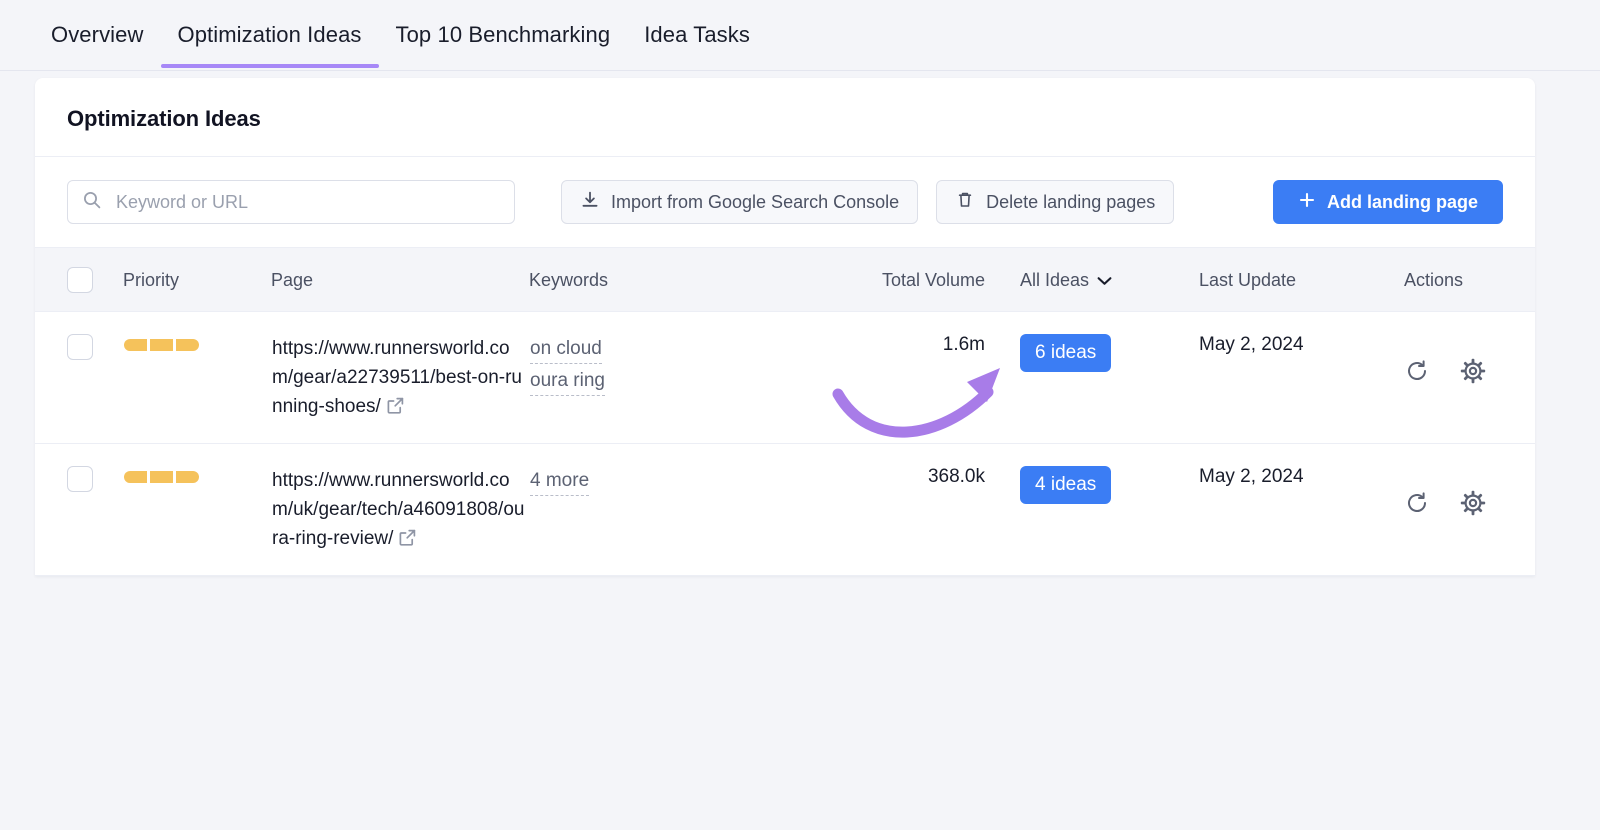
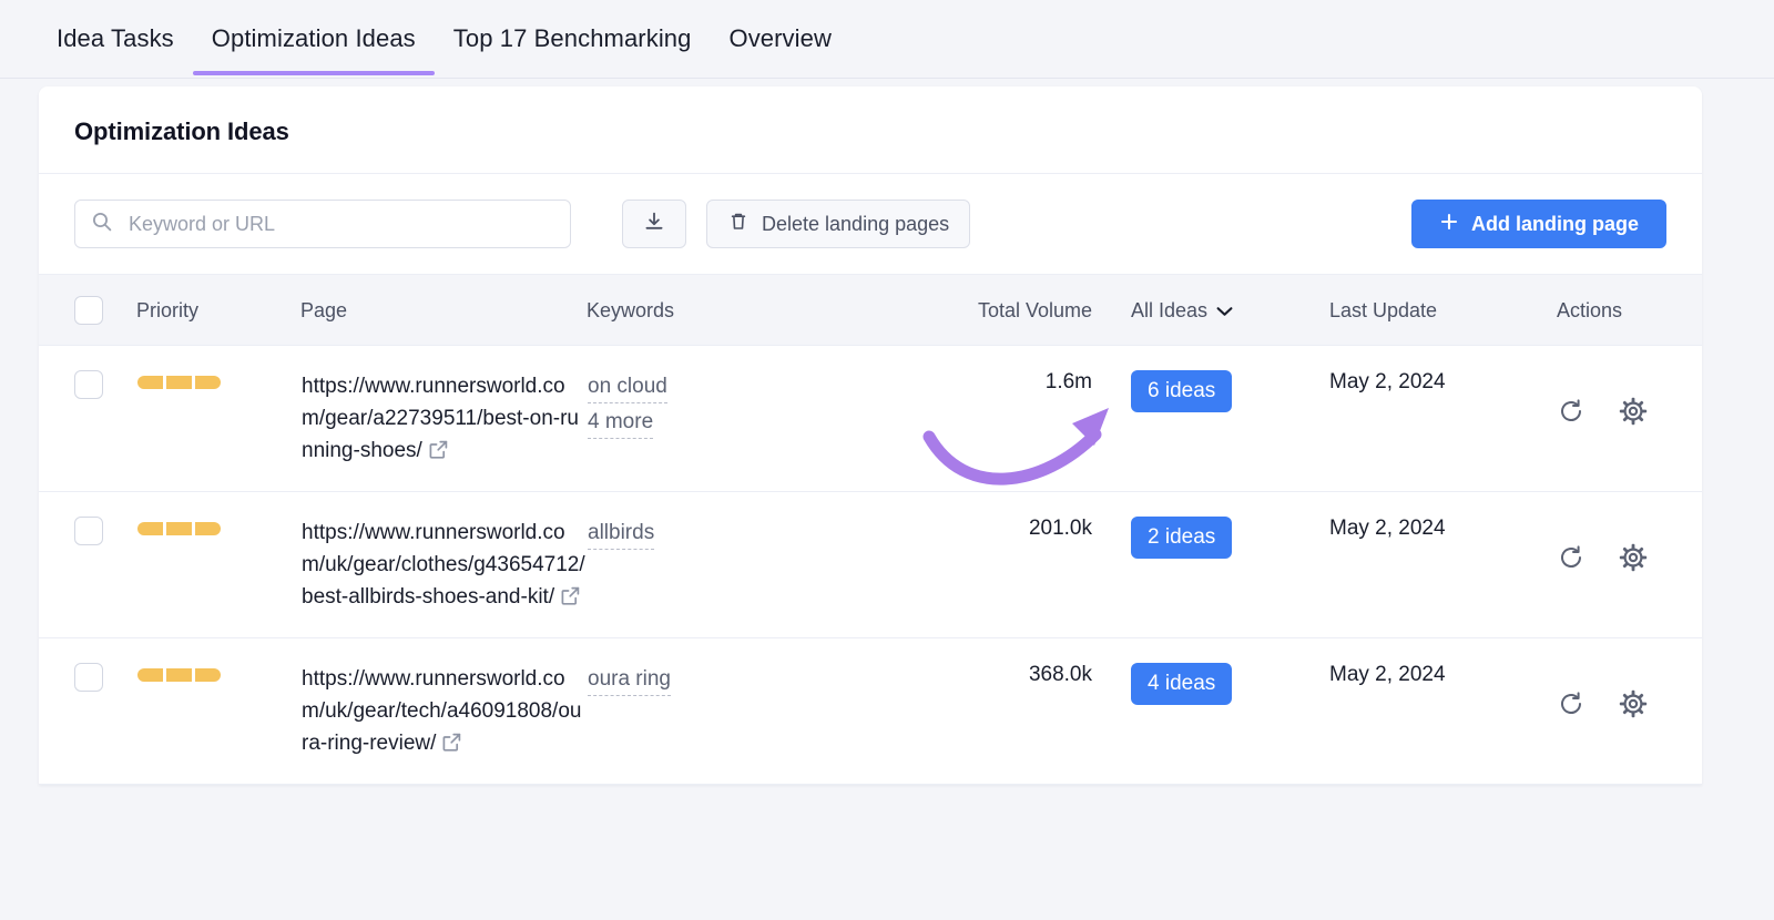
- Overview
+ Idea Tasks
  Optimization Ideas
- Top 10 Benchmarking
+ Top 17 Benchmarking
- Idea Tasks
+ Overview
  Optimization Ideas
  Keyword or URL
- Import from Google Search Console
  Delete landing pages
  Add landing page
  	Priority	Page	Keywords	Total Volume	All Ideas	Last Update	Actions
- 		https://www.runnersworld.com/gear/a22739511/best-on-running-shoes/	on cloudoura ring	1.6m	6 ideas	May 2, 2024
+ 		https://www.runnersworld.com/gear/a22739511/best-on-running-shoes/	on cloud4 more	1.6m	6 ideas	May 2, 2024
+ 		https://www.runnersworld.com/uk/gear/clothes/g43654712/best-allbirds-shoes-and-kit/	allbirds	201.0k	2 ideas	May 2, 2024
- 		https://www.runnersworld.com/uk/gear/tech/a46091808/oura-ring-review/	4 more	368.0k	4 ideas	May 2, 2024
+ 		https://www.runnersworld.com/uk/gear/tech/a46091808/oura-ring-review/	oura ring	368.0k	4 ideas	May 2, 2024
